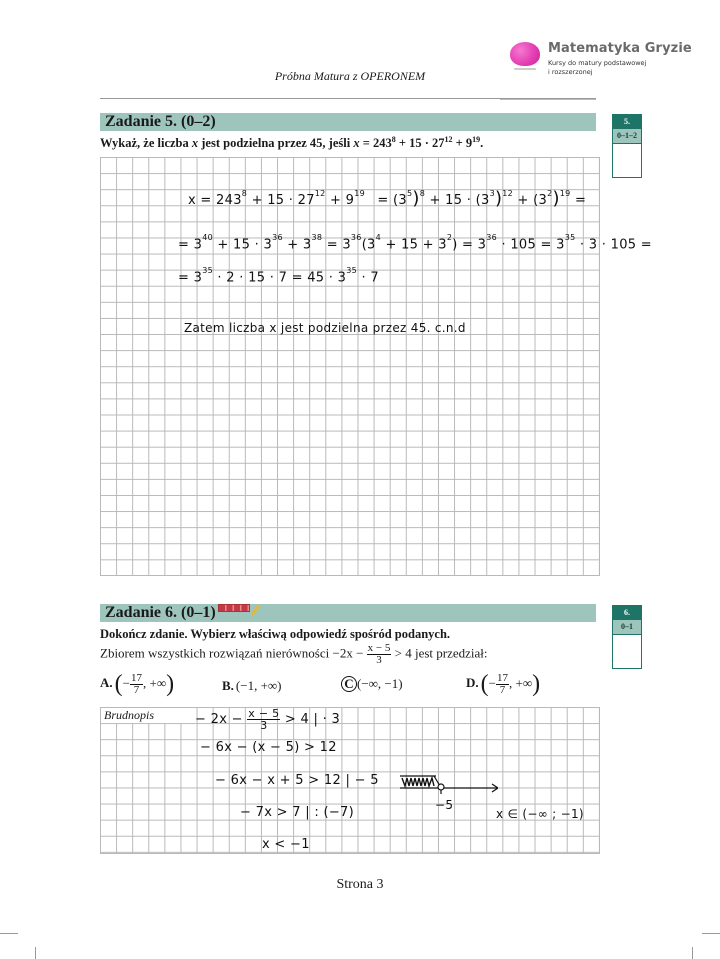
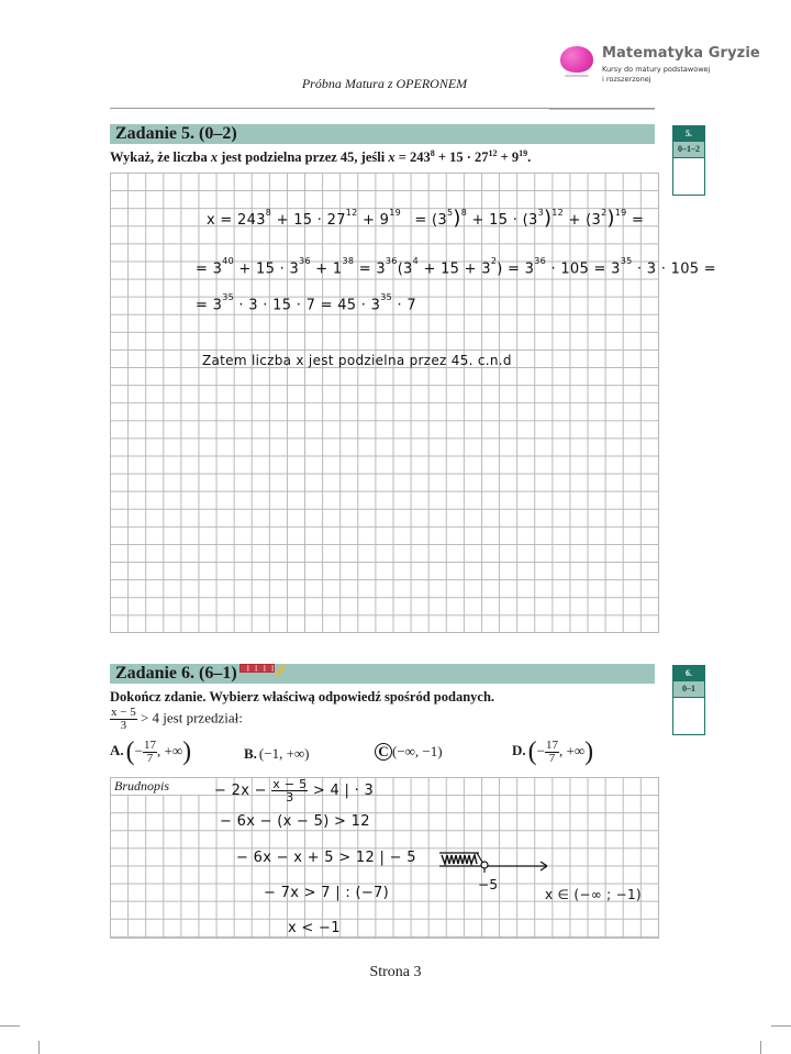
  Matematyka Gryzie
  Kursy do matury podstawowej
  i rozszerzonej
  Próbna Matura z OPERONEM
  Zadanie 5. (0–2)
  Wykaż, że liczba x jest podzielna przez 45, jeśli x = 2438 + 15 · 2712 + 919.
  5.
  0–1–2
  x = 2438 + 15 · 2712 + 919 = (35)8 + 15 · (33)12 + (32)19 =
- = 340 + 15 · 336 + 338 = 336(34 + 15 + 32) = 336 · 105 = 335 · 3 · 105 =
+ = 340 + 15 · 336 + 138 = 336(34 + 15 + 32) = 336 · 105 = 335 · 3 · 105 =
- = 335 · 2 · 15 · 7 = 45 · 335 · 7
+ = 335 · 3 · 15 · 7 = 45 · 335 · 7
  Zatem liczba x jest podzielna przez 45. c.n.d
- Zadanie 6. (0–1)
+ Zadanie 6. (6–1)
  Dokończ zdanie. Wybierz właściwą odpowiedź spośród podanych.
- Zbiorem wszystkich rozwiązań nierówności −2x −
  x − 5
  3
  > 4 jest przedział:
  6.
  0–1
  A. (−
  17
  7
  , +∞)
  B. (−1, +∞)
  C (−∞, −1)
  D. (−
  17
  7
  , +∞)
  Brudnopis
  − 2x −
  x − 5
  3
  > 4 | · 3
  − 6x − (x − 5) > 12
  − 6x − x + 5 > 12 | − 5
  − 7x > 7 | : (−7)
  x < −1
  −5
  x ∈ (−∞ ; −1)
  Strona 3
